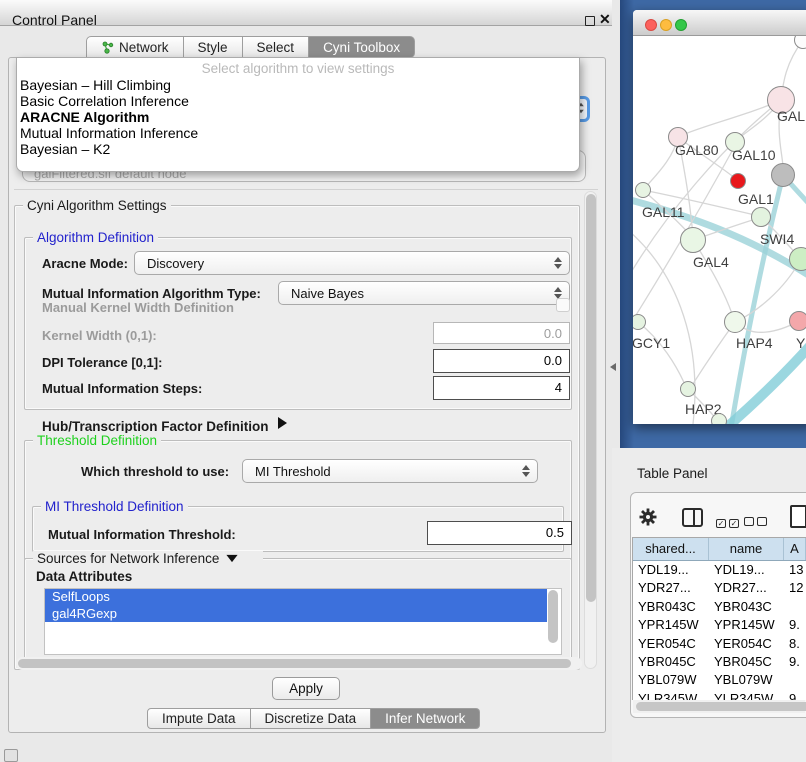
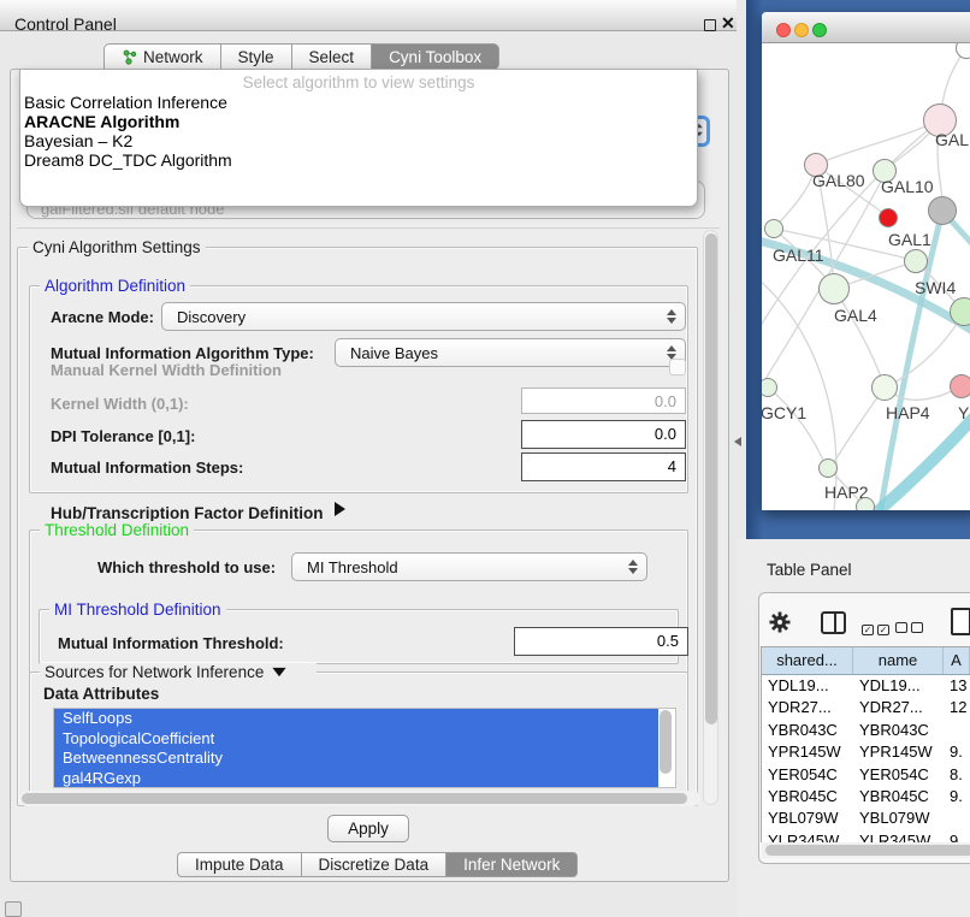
  Control Panel
  ✕
  Network
  Style
  Select
  Cyni Toolbox
  galFiltered.sif default node
  Select algorithm to view settings
- Bayesian – Hill Climbing
  Basic Correlation Inference
  ARACNE Algorithm
- Mutual Information Inference
  Bayesian – K2
+ Dream8 DC_TDC Algorithm
  Cyni Algorithm Settings
  Algorithm Definition
  Aracne Mode:
  Discovery
  Mutual Information Algorithm Type:
  Naive Bayes
  Manual Kernel Width Definition
  Kernel Width (0,1):
  0.0
  DPI Tolerance [0,1]:
  0.0
  Mutual Information Steps:
  4
  Hub/Transcription Factor Definition
  Threshold Definition
  Which threshold to use:
  MI Threshold
  MI Threshold Definition
  Mutual Information Threshold:
  0.5
  Sources for Network Inference
  Data Attributes
  SelfLoops
+ TopologicalCoefficient
+ BetweennessCentrality
  gal4RGexp
  Apply
  Impute Data
  Discretize Data
  Infer Network
  GAL
  GAL80
  GAL10
  GAL11
  GAL1
  GAL4
  SWI4
  GCY1
  HAP4
  Y
  HAP2
  Table Panel
  ✓ ✓
  shared...
  name
  A
  YDL19...
  YDL19...
  13
  YDR27...
  YDR27...
  12
  YBR043C
  YBR043C
  YPR145W
  YPR145W
  9.
  YER054C
  YER054C
  8.
  YBR045C
  YBR045C
  9.
  YBL079W
  YBL079W
  YLR345W
  YLR345W
  9.
